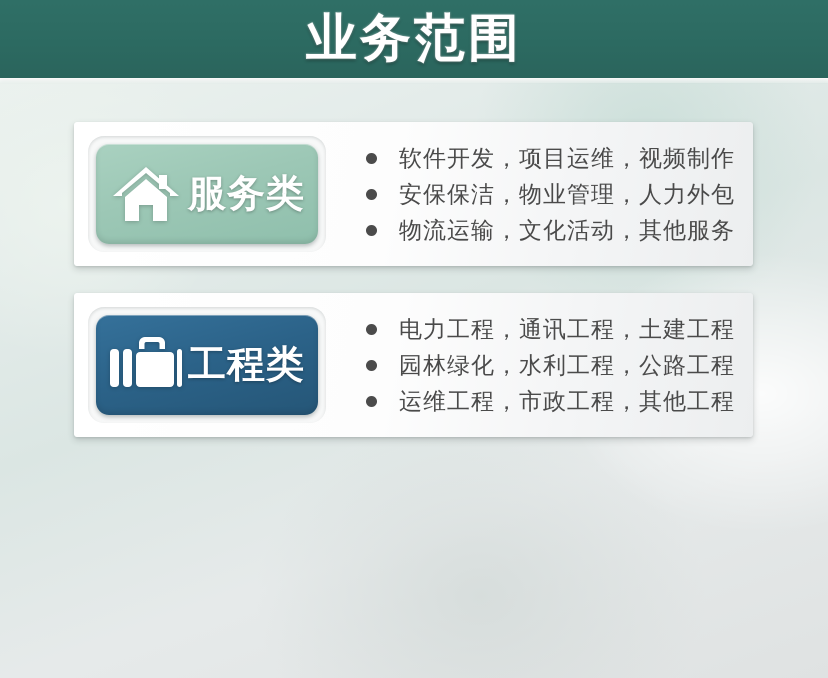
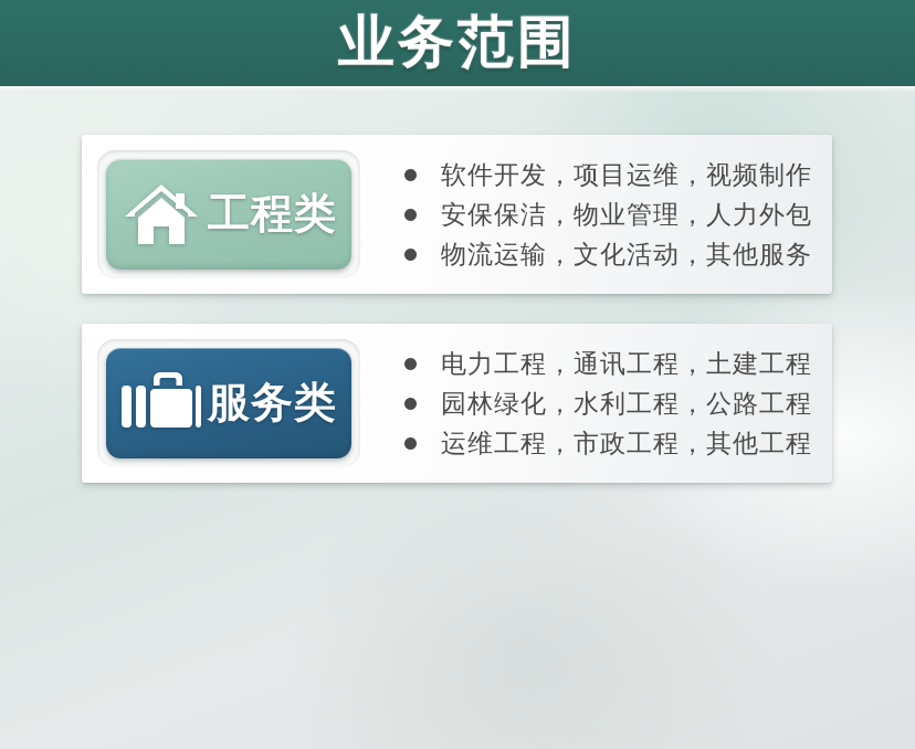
  业务范围
- 服务类
+ 工程类
  软件开发，项目运维，视频制作
  安保保洁，物业管理，人力外包
  物流运输，文化活动，其他服务
- 工程类
+ 服务类
  电力工程，通讯工程，土建工程
  园林绿化，水利工程，公路工程
  运维工程，市政工程，其他工程
